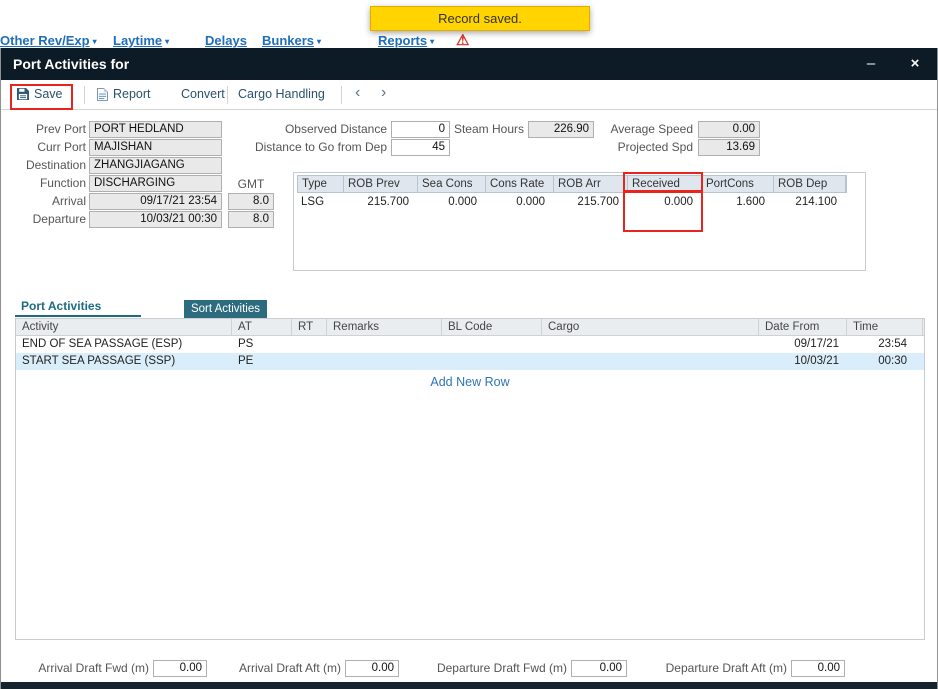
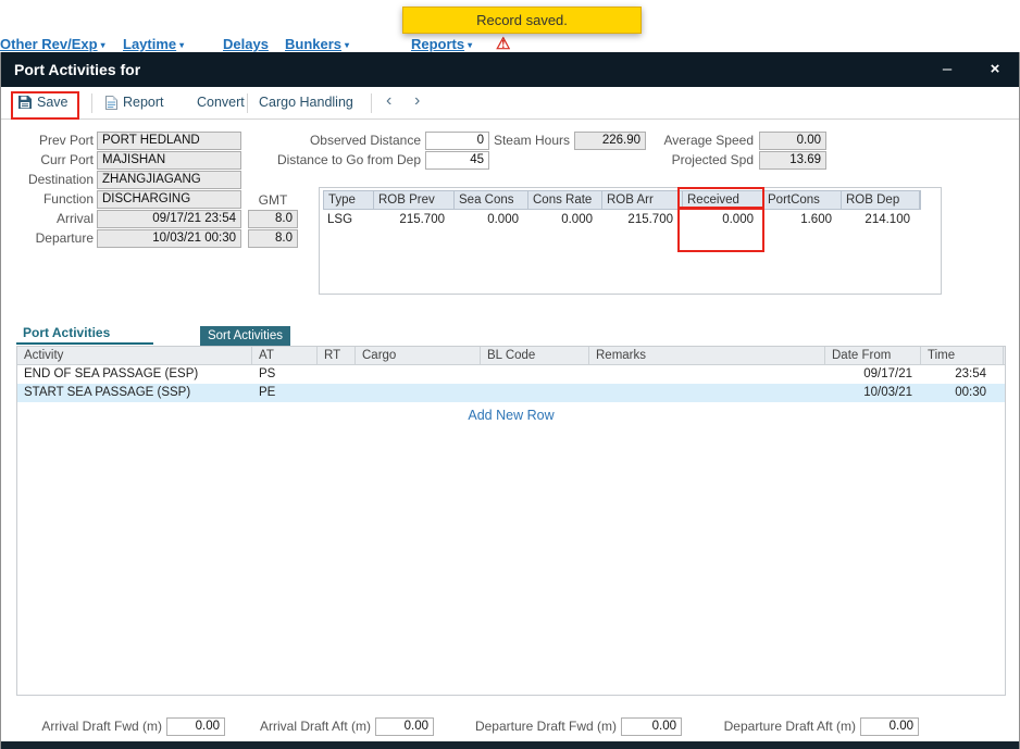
  Record saved.
  Other Rev/Exp ▾
  Laytime ▾
  Delays
  Bunkers ▾
  Reports ▾
  ⚠
  Port Activities for
  –
  ×
  Save
  Report
  Convert
  Cargo Handling
  ‹
  ›
  Prev Port
  PORT HEDLAND
  Curr Port
  MAJISHAN
  Destination
  ZHANGJIAGANG
  Function
  DISCHARGING
  Arrival
  09/17/21 23:54
  Departure
  10/03/21 00:30
  GMT
  8.0
  8.0
  Observed Distance
  0
  Distance to Go from Dep
  45
  Steam Hours
  226.90
  Average Speed
  0.00
  Projected Spd
  13.69
  Type
  ROB Prev
  Sea Cons
  Cons Rate
  ROB Arr
  Received
  PortCons
  ROB Dep
  LSG
  215.700
  0.000
  0.000
  215.700
  0.000
  1.600
  214.100
  Port Activities
  Sort Activities
  Activity
  AT
  RT
- Remarks
+ Cargo
  BL Code
- Cargo
+ Remarks
  Date From
  Time
  END OF SEA PASSAGE (ESP)
  PS
  09/17/21
  23:54
  START SEA PASSAGE (SSP)
  PE
  10/03/21
  00:30
  Add New Row
  Arrival Draft Fwd (m)
  0.00
  Arrival Draft Aft (m)
  0.00
  Departure Draft Fwd (m)
  0.00
  Departure Draft Aft (m)
  0.00
